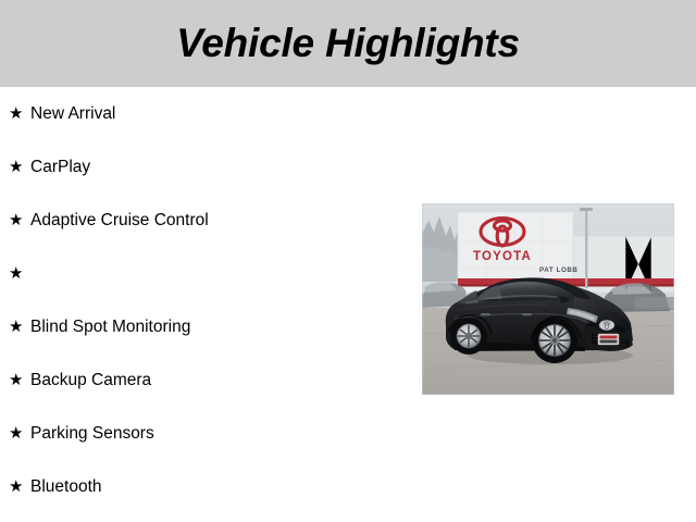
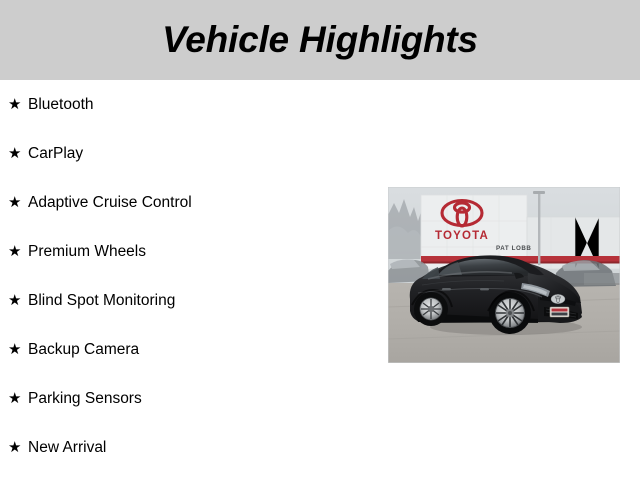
  Vehicle Highlights
  ★
- New Arrival
+ Bluetooth
  ★
  CarPlay
  ★
  Adaptive Cruise Control
  ★
+ Premium Wheels
  ★
  Blind Spot Monitoring
  ★
  Backup Camera
  ★
  Parking Sensors
  ★
- Bluetooth
+ New Arrival
  TOYOTA
